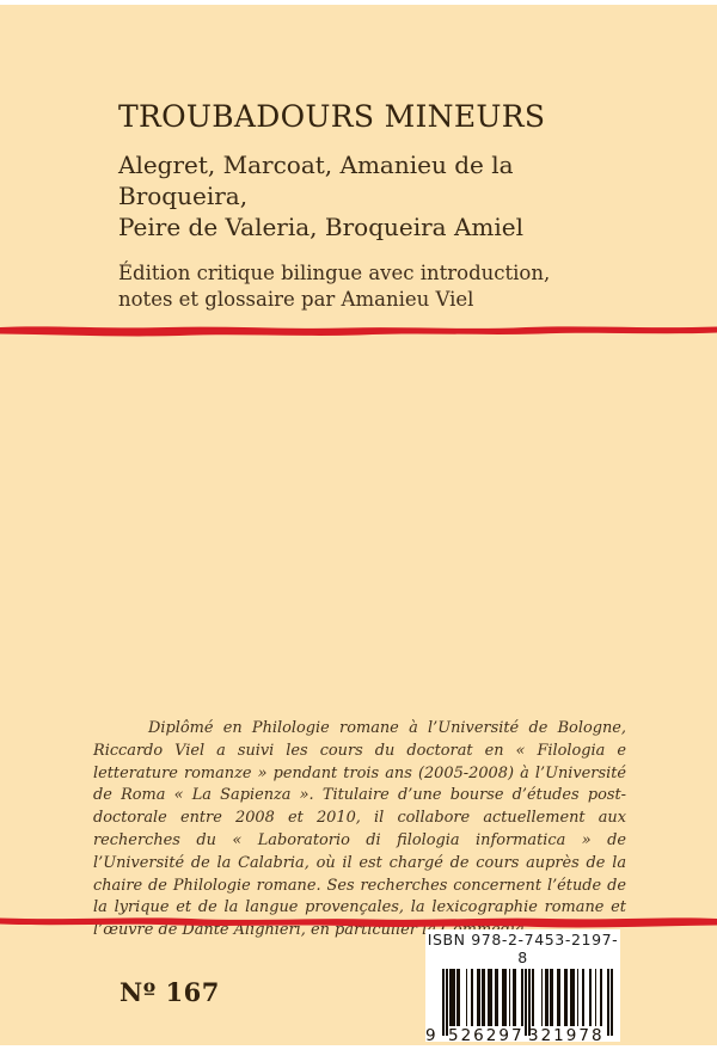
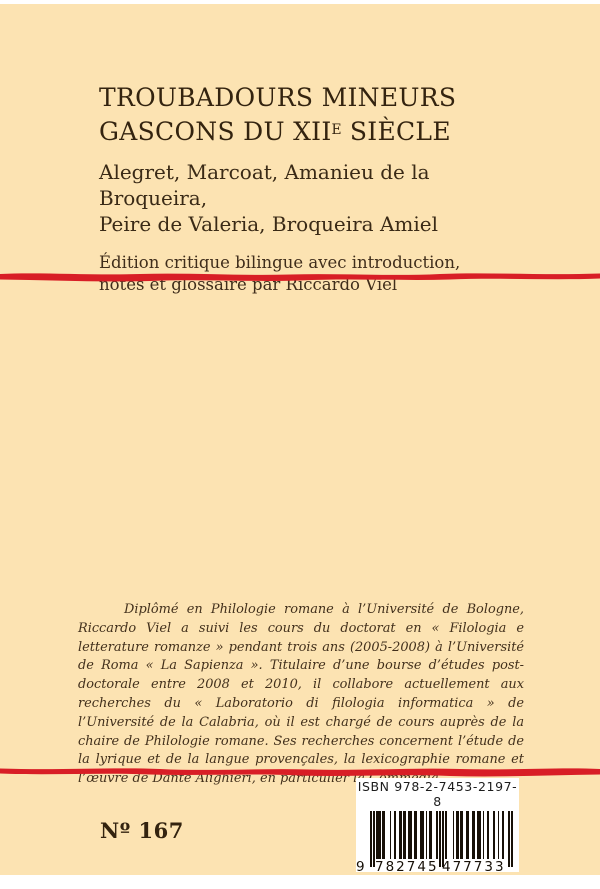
  TROUBADOURS MINEURS
+ GASCONS DU XIIE SIÈCLE
  Alegret, Marcoat, Amanieu de la Broqueira,
  Peire de Valeria, Broqueira Amiel
  Édition critique bilingue avec introduction,
- notes et glossaire par Amanieu Viel
+ notes et glossaire par Riccardo Viel
  Diplômé en Philologie romane à l’Université de Bologne, Riccardo Viel a suivi les cours du doctorat en « Filologia e letterature romanze » pendant trois ans (2005-2008) à l’Université de Roma « La Sapienza ». Titulaire d’une bourse d’études post-doctorale entre 2008 et 2010, il collabore actuellement aux recherches du « Laboratorio di filologia informatica » de l’Université de la Calabria, où il est chargé de cours auprès de la chaire de Philologie romane. Ses recherches concernent l’étude de la lyrique et de la langue provençales, la lexicographie romane et l’œuvre de Dante Alighieri, en particulier
  ISBN 978-2-7453-2197-8
  9
- 526297
+ 782745
- 321978
+ 477733
  Nº 167
